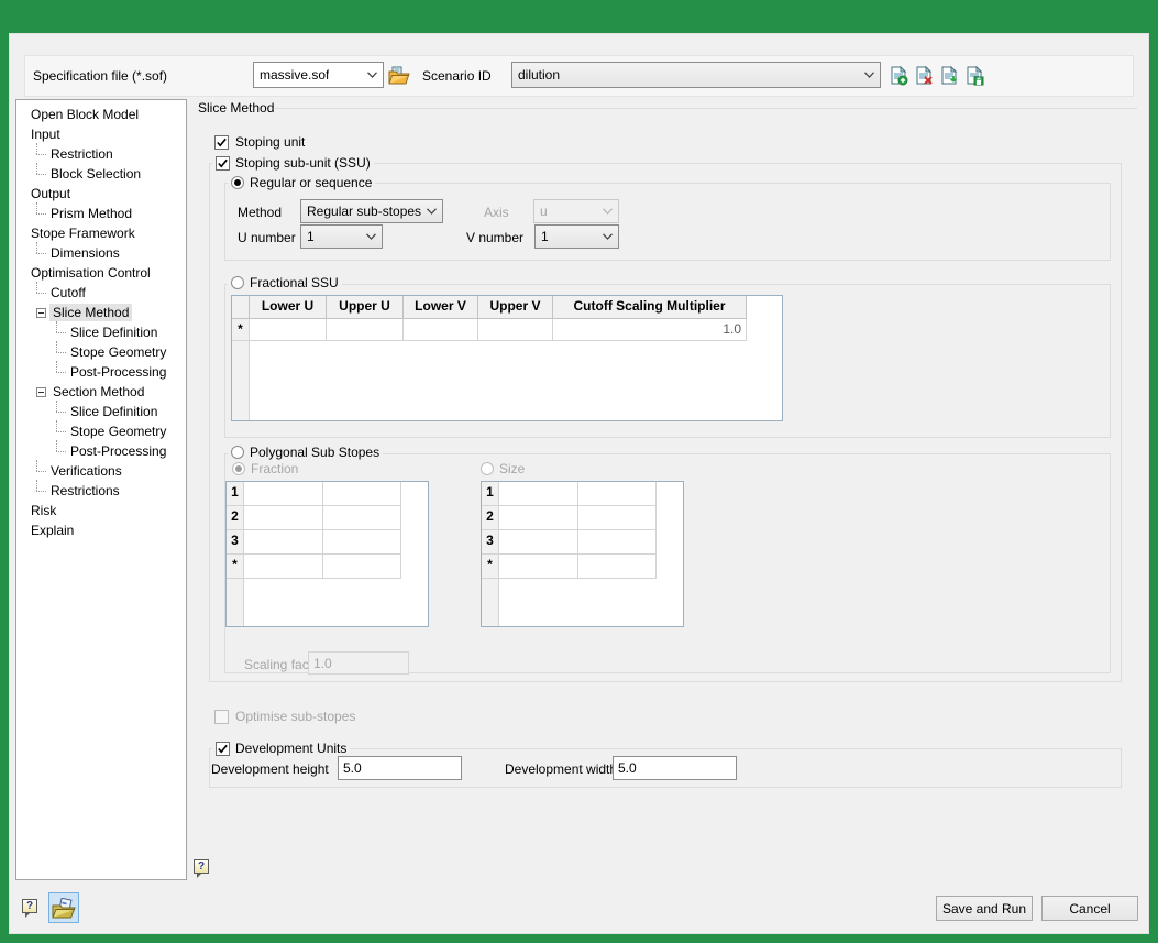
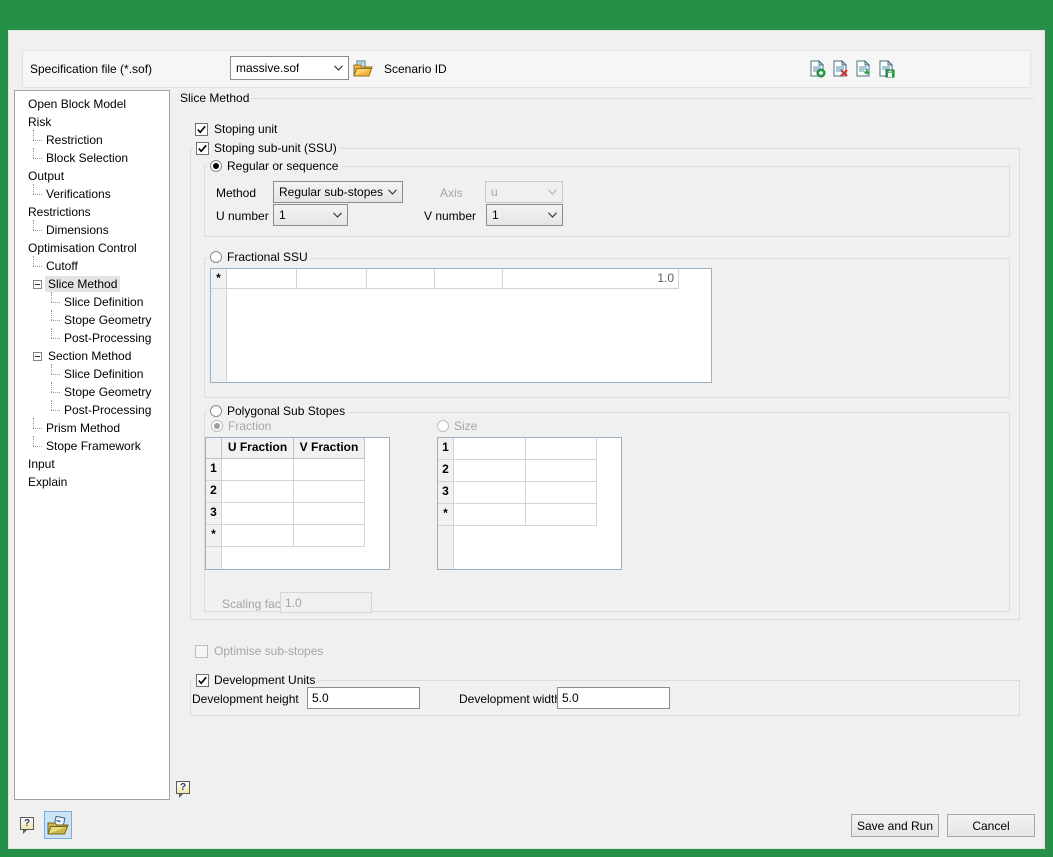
  Specification file (*.sof)
  massive.sof
  Scenario ID
- dilution
  Open Block Model
- Input
+ Risk
  Restriction
  Block Selection
  Output
- Prism Method
+ Verifications
- Stope Framework
+ Restrictions
  Dimensions
  Optimisation Control
  Cutoff
  Slice Method
  Slice Definition
  Stope Geometry
  Post-Processing
  Section Method
  Slice Definition
  Stope Geometry
  Post-Processing
- Verifications
+ Prism Method
- Restrictions
+ Stope Framework
- Risk
+ Input
  Explain
  Slice Method
  Stoping unit
  Stoping sub-unit (SSU)
  Regular or sequence
  Method
  Regular sub-stopes
  Axis
  u
  U number
  1
  V number
  1
  Fractional SSU
- Lower U
- Upper U
- Lower V
- Upper V
- Cutoff Scaling Multiplier
  *
  1.0
  Polygonal Sub Stopes
  Fraction
  Size
+ U Fraction
+ V Fraction
  1
  2
  3
  *
  1
  2
  3
  *
  Scaling fac
  1.0
  Optimise sub-stopes
  Development Units
  Development height
  5.0
  Development widt
  5.0
  Save and Run
  Cancel
